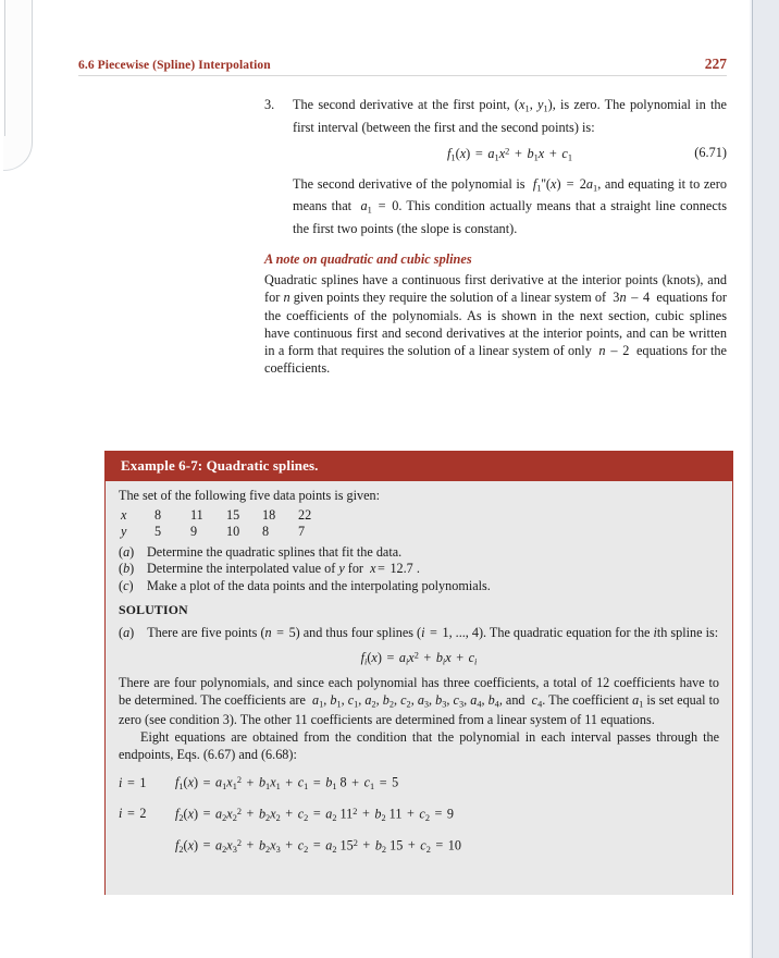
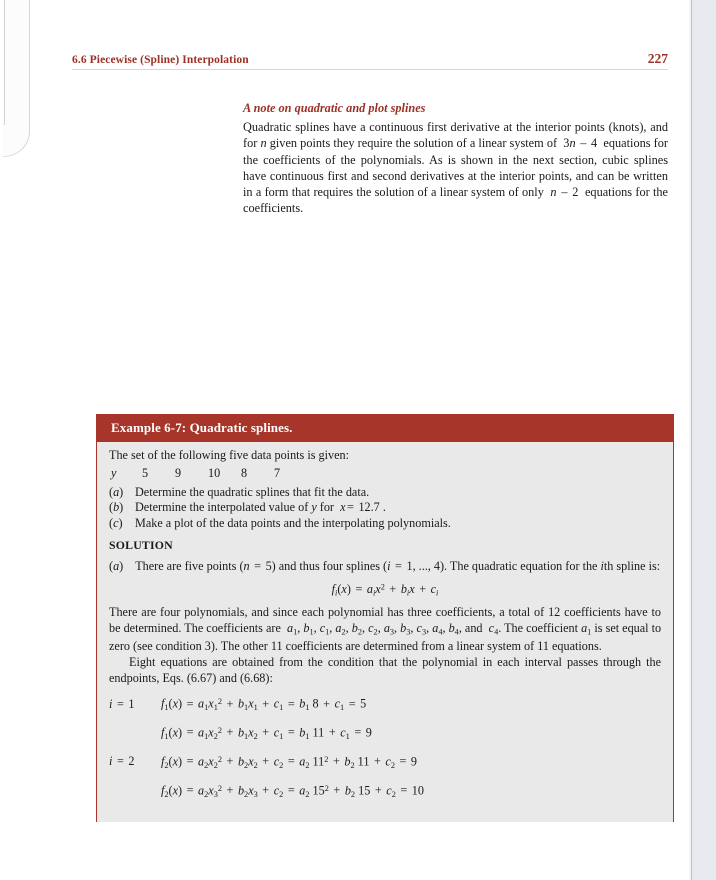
  6.6 Piecewise (Spline) Interpolation
  227
- 3.
- The second derivative at the first point, (x1, y1), is zero. The polynomial in the first interval (between the first and the second points) is:
- f1(x) = a1x2 + b1x + c1
- (6.71)
- The second derivative of the polynomial is f1''(x) = 2a1, and equating it to zero means that a1 = 0. This condition actually means that a straight line connects the first two points (the slope is constant).
- A note on quadratic and cubic splines
+ A note on quadratic and plot splines
  Quadratic splines have a continuous first derivative at the interior points (knots), and for n given points they require the solution of a linear system of 3n – 4 equations for the coefficients of the polynomials. As is shown in the next section, cubic splines have continuous first and second derivatives at the interior points, and can be written in a form that requires the solution of a linear system of only n – 2 equations for the coefficients.
  Example 6-7: Quadratic splines.
  The set of the following five data points is given:
- x	8	11	15	18	22
  y	5	9	10	8	7
  (a)
  Determine the quadratic splines that fit the data.
  (b)
  Determine the interpolated value of y for x= 12.7 .
  (c)
  Make a plot of the data points and the interpolating polynomials.
  SOLUTION
  (a) There are five points (n = 5) and thus four splines (i = 1, ..., 4). The quadratic equation for the ith spline is:
  fi(x) = aix2 + bix + ci
  There are four polynomials, and since each polynomial has three coefficients, a total of 12 coefficients have to be determined. The coefficients are a1, b1, c1, a2, b2, c2, a3, b3, c3, a4, b4, and c4. The coefficient a1 is set equal to zero (see condition 3). The other 11 coefficients are determined from a linear system of 11 equations.
  Eight equations are obtained from the condition that the polynomial in each interval passes through the endpoints, Eqs. (6.67) and (6.68):
  i = 1
  f1(x) = a1x12 + b1x1 + c1 = b1 8 + c1 = 5
+ f1(x) = a1x22 + b1x2 + c1 = b1 11 + c1 = 9
  i = 2
  f2(x) = a2x22 + b2x2 + c2 = a2 112 + b2 11 + c2 = 9
  f2(x) = a2x32 + b2x3 + c2 = a2 152 + b2 15 + c2 = 10
